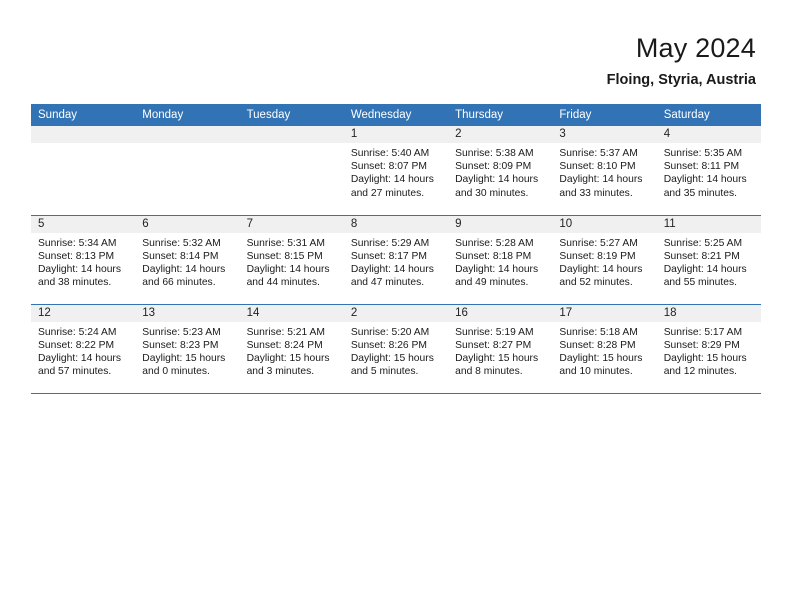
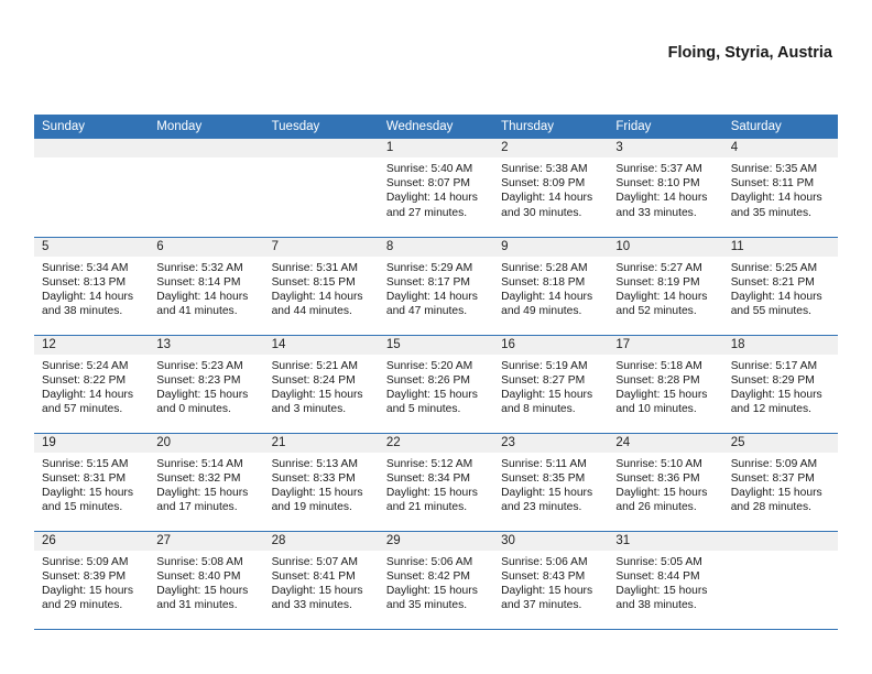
- May 2024
  Floing, Styria, Austria
  Sunday	Monday	Tuesday	Wednesday	Thursday	Friday	Saturday
  			1 Sunrise: 5:40 AM Sunset: 8:07 PM Daylight: 14 hours and 27 minutes.	2 Sunrise: 5:38 AM Sunset: 8:09 PM Daylight: 14 hours and 30 minutes.	3 Sunrise: 5:37 AM Sunset: 8:10 PM Daylight: 14 hours and 33 minutes.	4 Sunrise: 5:35 AM Sunset: 8:11 PM Daylight: 14 hours and 35 minutes.
- 5 Sunrise: 5:34 AM Sunset: 8:13 PM Daylight: 14 hours and 38 minutes.	6 Sunrise: 5:32 AM Sunset: 8:14 PM Daylight: 14 hours and 66 minutes.	7 Sunrise: 5:31 AM Sunset: 8:15 PM Daylight: 14 hours and 44 minutes.	8 Sunrise: 5:29 AM Sunset: 8:17 PM Daylight: 14 hours and 47 minutes.	9 Sunrise: 5:28 AM Sunset: 8:18 PM Daylight: 14 hours and 49 minutes.	10 Sunrise: 5:27 AM Sunset: 8:19 PM Daylight: 14 hours and 52 minutes.	11 Sunrise: 5:25 AM Sunset: 8:21 PM Daylight: 14 hours and 55 minutes.
+ 5 Sunrise: 5:34 AM Sunset: 8:13 PM Daylight: 14 hours and 38 minutes.	6 Sunrise: 5:32 AM Sunset: 8:14 PM Daylight: 14 hours and 41 minutes.	7 Sunrise: 5:31 AM Sunset: 8:15 PM Daylight: 14 hours and 44 minutes.	8 Sunrise: 5:29 AM Sunset: 8:17 PM Daylight: 14 hours and 47 minutes.	9 Sunrise: 5:28 AM Sunset: 8:18 PM Daylight: 14 hours and 49 minutes.	10 Sunrise: 5:27 AM Sunset: 8:19 PM Daylight: 14 hours and 52 minutes.	11 Sunrise: 5:25 AM Sunset: 8:21 PM Daylight: 14 hours and 55 minutes.
- 12 Sunrise: 5:24 AM Sunset: 8:22 PM Daylight: 14 hours and 57 minutes.	13 Sunrise: 5:23 AM Sunset: 8:23 PM Daylight: 15 hours and 0 minutes.	14 Sunrise: 5:21 AM Sunset: 8:24 PM Daylight: 15 hours and 3 minutes.	2 Sunrise: 5:20 AM Sunset: 8:26 PM Daylight: 15 hours and 5 minutes.	16 Sunrise: 5:19 AM Sunset: 8:27 PM Daylight: 15 hours and 8 minutes.	17 Sunrise: 5:18 AM Sunset: 8:28 PM Daylight: 15 hours and 10 minutes.	18 Sunrise: 5:17 AM Sunset: 8:29 PM Daylight: 15 hours and 12 minutes.
+ 12 Sunrise: 5:24 AM Sunset: 8:22 PM Daylight: 14 hours and 57 minutes.	13 Sunrise: 5:23 AM Sunset: 8:23 PM Daylight: 15 hours and 0 minutes.	14 Sunrise: 5:21 AM Sunset: 8:24 PM Daylight: 15 hours and 3 minutes.	15 Sunrise: 5:20 AM Sunset: 8:26 PM Daylight: 15 hours and 5 minutes.	16 Sunrise: 5:19 AM Sunset: 8:27 PM Daylight: 15 hours and 8 minutes.	17 Sunrise: 5:18 AM Sunset: 8:28 PM Daylight: 15 hours and 10 minutes.	18 Sunrise: 5:17 AM Sunset: 8:29 PM Daylight: 15 hours and 12 minutes.
+ 19 Sunrise: 5:15 AM Sunset: 8:31 PM Daylight: 15 hours and 15 minutes.	20 Sunrise: 5:14 AM Sunset: 8:32 PM Daylight: 15 hours and 17 minutes.	21 Sunrise: 5:13 AM Sunset: 8:33 PM Daylight: 15 hours and 19 minutes.	22 Sunrise: 5:12 AM Sunset: 8:34 PM Daylight: 15 hours and 21 minutes.	23 Sunrise: 5:11 AM Sunset: 8:35 PM Daylight: 15 hours and 23 minutes.	24 Sunrise: 5:10 AM Sunset: 8:36 PM Daylight: 15 hours and 26 minutes.	25 Sunrise: 5:09 AM Sunset: 8:37 PM Daylight: 15 hours and 28 minutes.
+ 26 Sunrise: 5:09 AM Sunset: 8:39 PM Daylight: 15 hours and 29 minutes.	27 Sunrise: 5:08 AM Sunset: 8:40 PM Daylight: 15 hours and 31 minutes.	28 Sunrise: 5:07 AM Sunset: 8:41 PM Daylight: 15 hours and 33 minutes.	29 Sunrise: 5:06 AM Sunset: 8:42 PM Daylight: 15 hours and 35 minutes.	30 Sunrise: 5:06 AM Sunset: 8:43 PM Daylight: 15 hours and 37 minutes.	31 Sunrise: 5:05 AM Sunset: 8:44 PM Daylight: 15 hours and 38 minutes.
